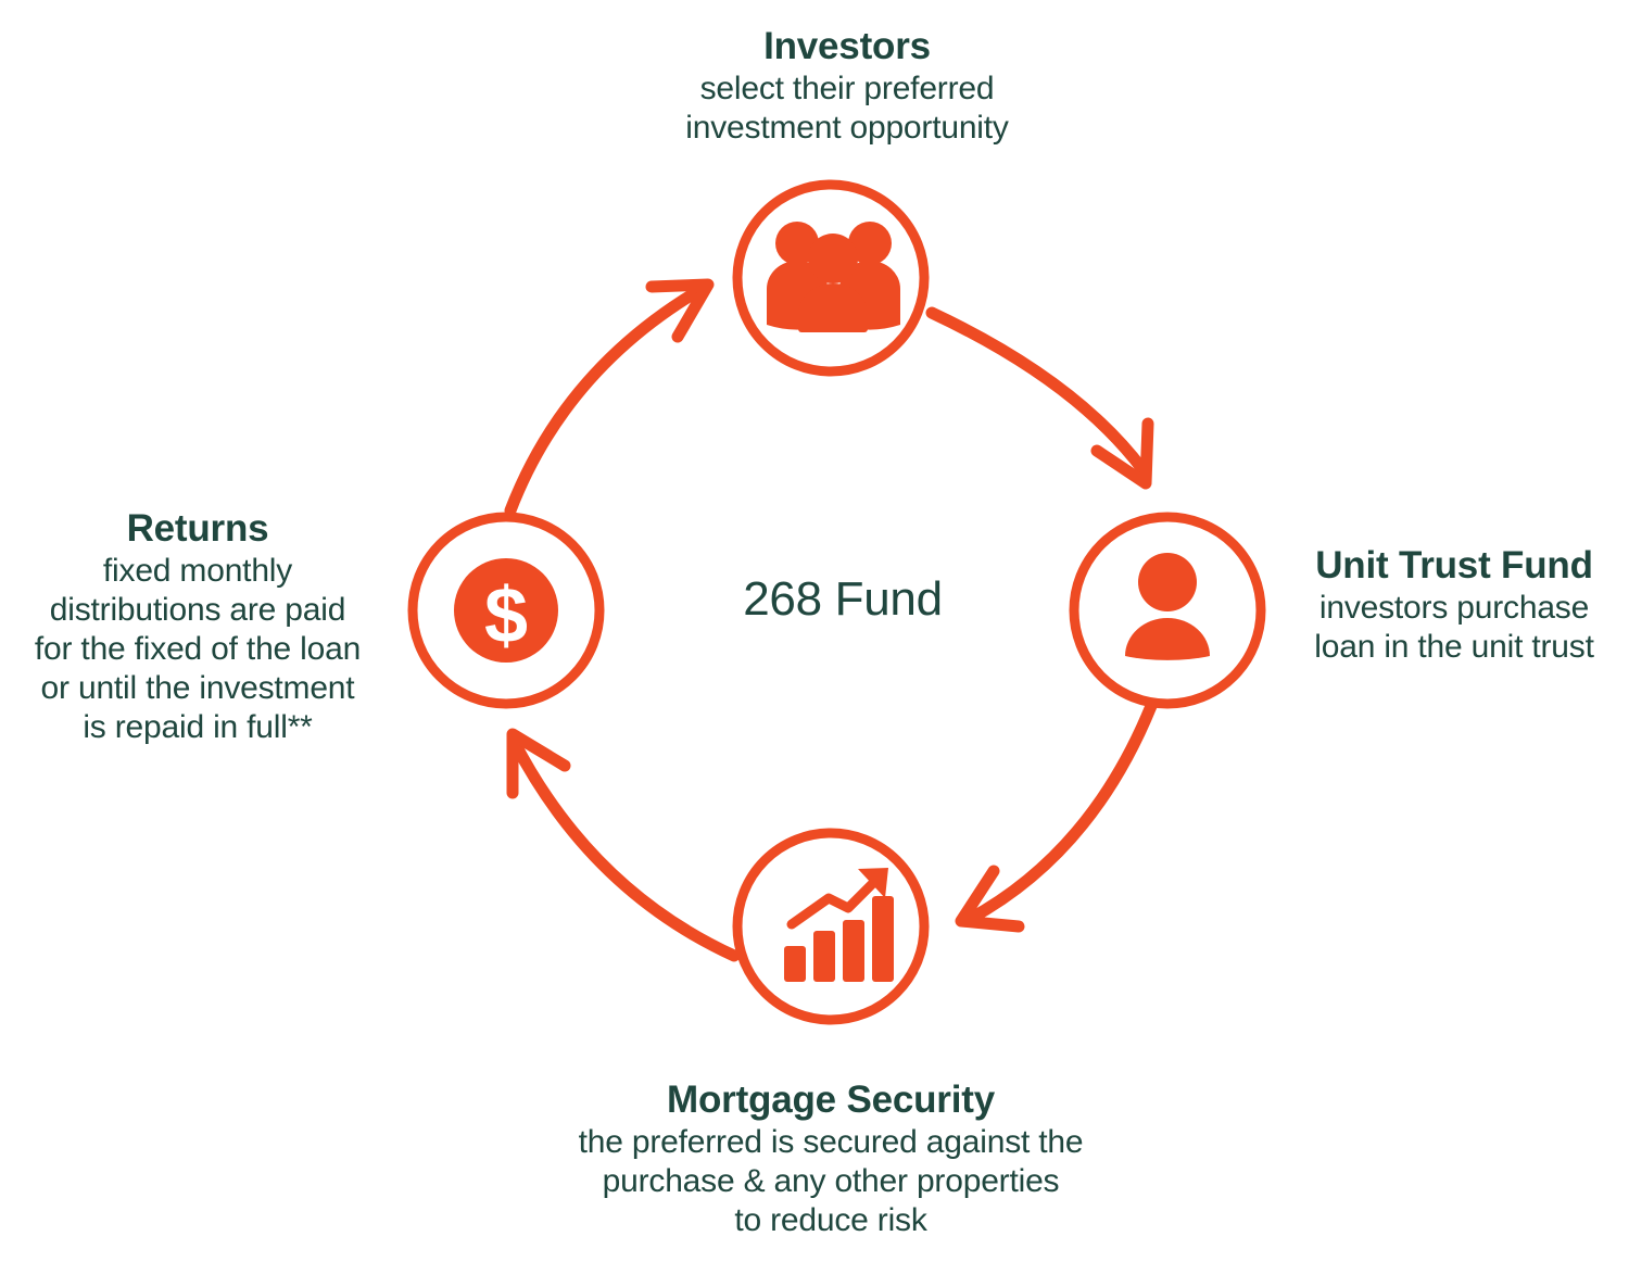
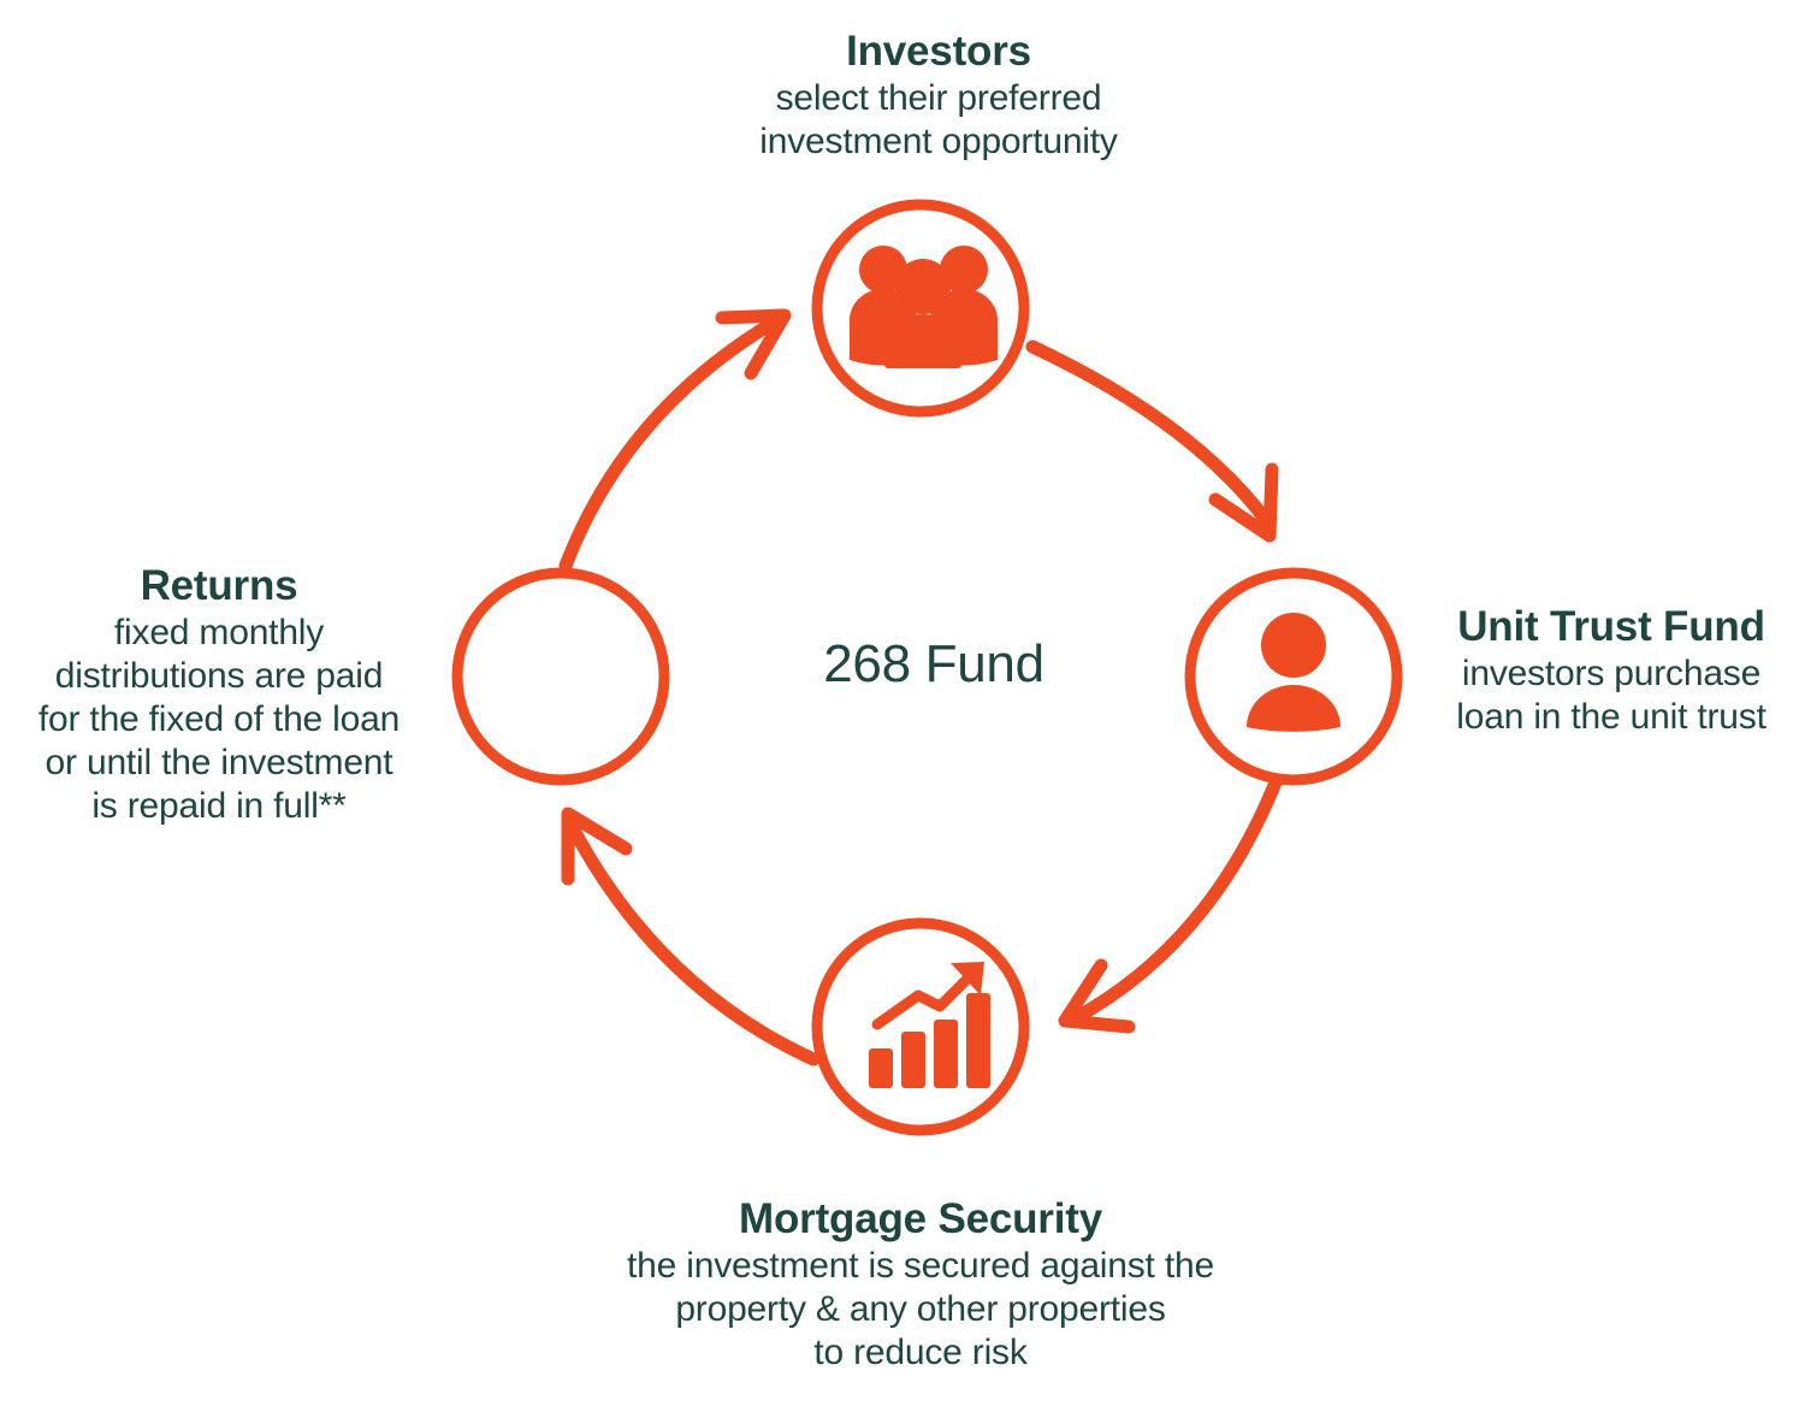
- $
  Investors
  select their preferred
  investment opportunity
  Unit Trust Fund
  investors purchase
  loan in the unit trust
  Mortgage Security
- the preferred is secured against the
+ the investment is secured against the
- purchase & any other properties
+ property & any other properties
  to reduce risk
  Returns
  fixed monthly
  distributions are paid
  for the fixed of the loan
  or until the investment
  is repaid in full**
  268 Fund
